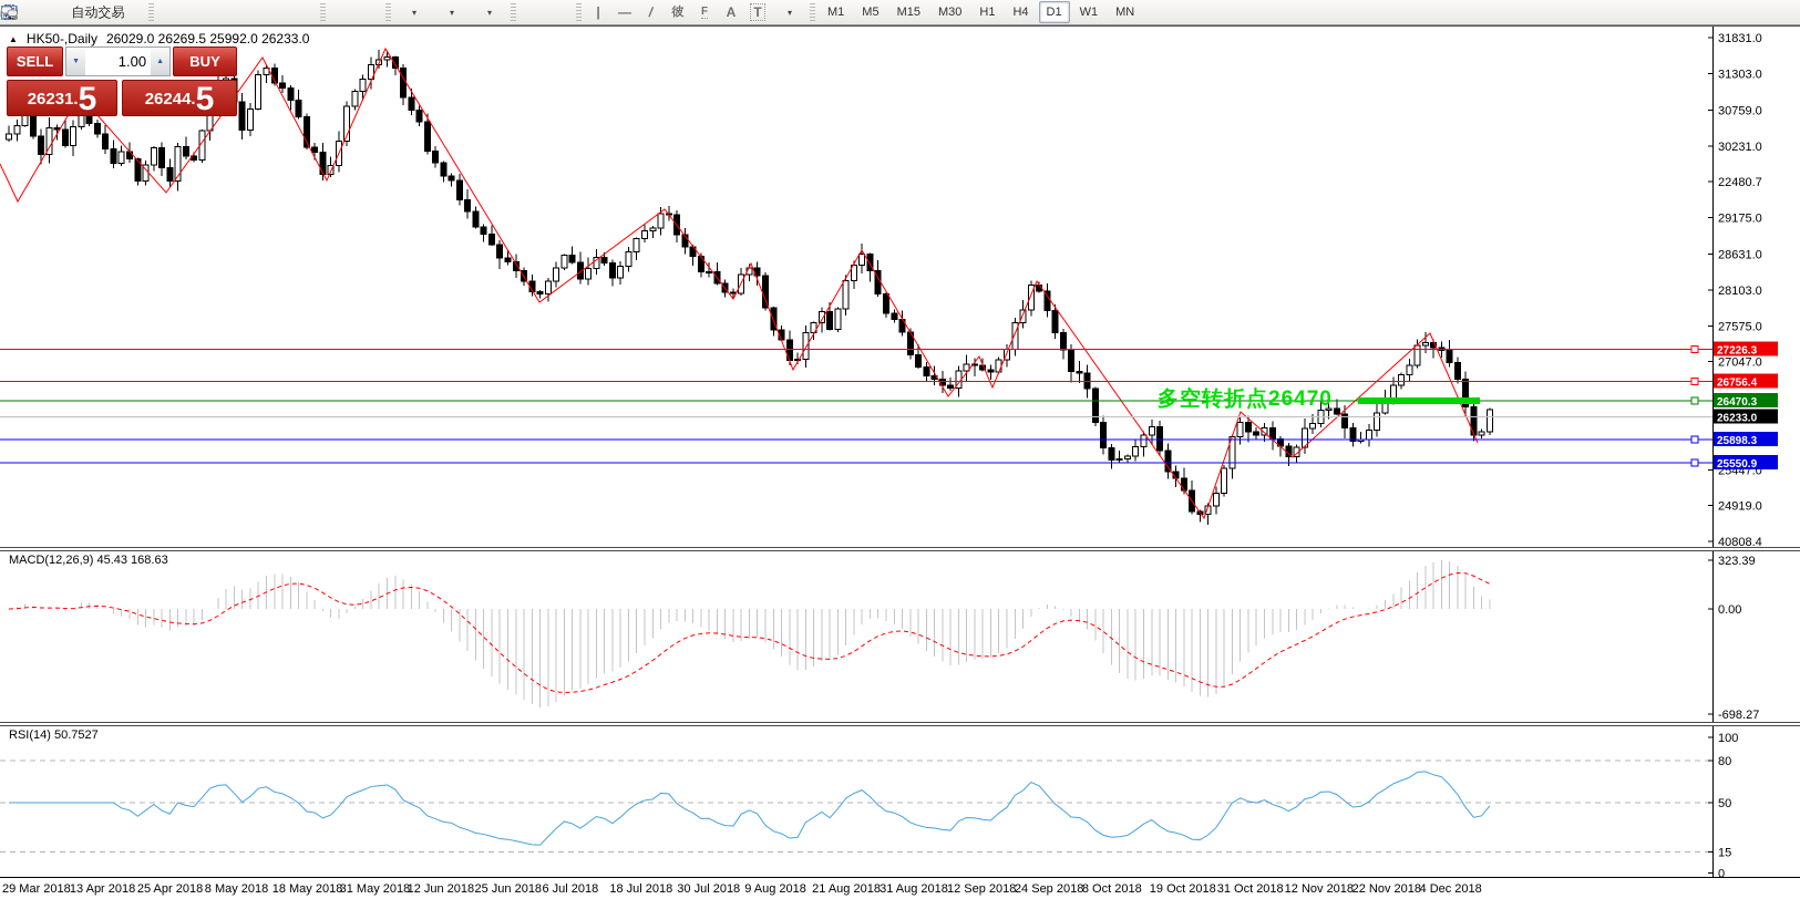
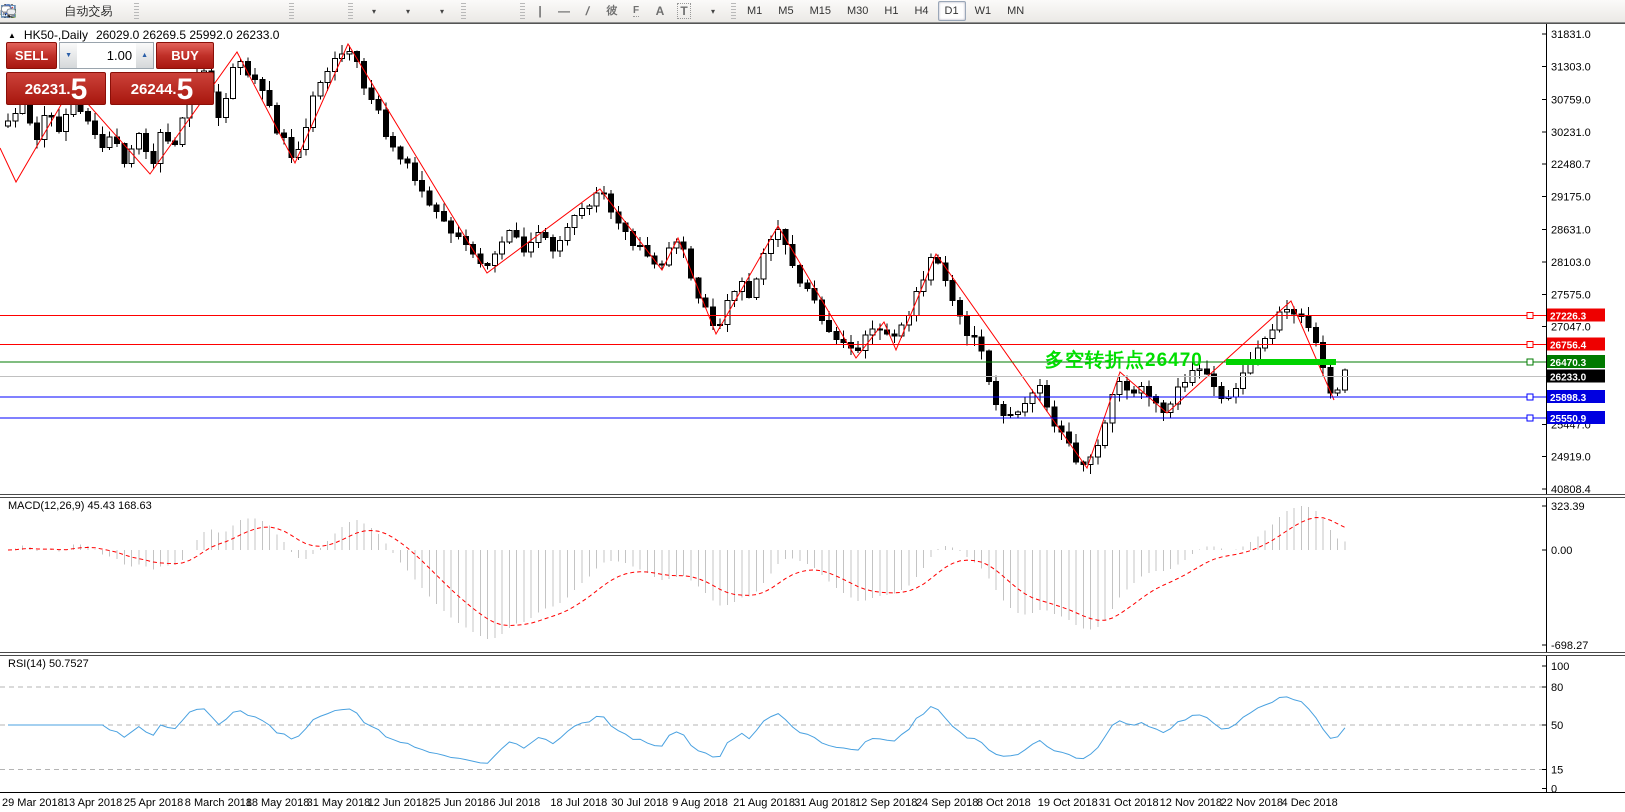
  自动交易
  ▾
  ▾
  ▾
  |
  —
  彼
  F
  A
  T
  ▾
  M1
  M5
  M15
  M30
  H1
  H4
  D1
  W1
  MN
  31831.0
  31303.0
  30759.0
  30231.0
  22480.7
  29175.0
  28631.0
  28103.0
  27575.0
  27047.0
  25447.0
  24919.0
  40808.4
  27226.3
  26756.4
  26470.3
  26233.0
  25898.3
  25550.9
  ▲
  HK50-,Daily
  26029.0 26269.5 25992.0 26233.0
  SELL
  1.00
  BUY
  26231.
  5
  26244.
  5
  多空转折点26470
  323.39
  0.00
  -698.27
  MACD(12,26,9) 45.43 168.63
  100
  80
  50
  15
  0
  RSI(14) 50.7527
  29 Mar 2018
  13 Apr 2018
  25 Apr 2018
- 8 May 2018
+ 8 March 2018
  18 May 2018
  31 May 2018
  12 Jun 2018
  25 Jun 2018
  6 Jul 2018
  18 Jul 2018
  30 Jul 2018
  9 Aug 2018
  21 Aug 2018
  31 Aug 2018
  12 Sep 2018
  24 Sep 2018
  8 Oct 2018
  19 Oct 2018
  31 Oct 2018
  12 Nov 2018
  22 Nov 2018
  4 Dec 2018
